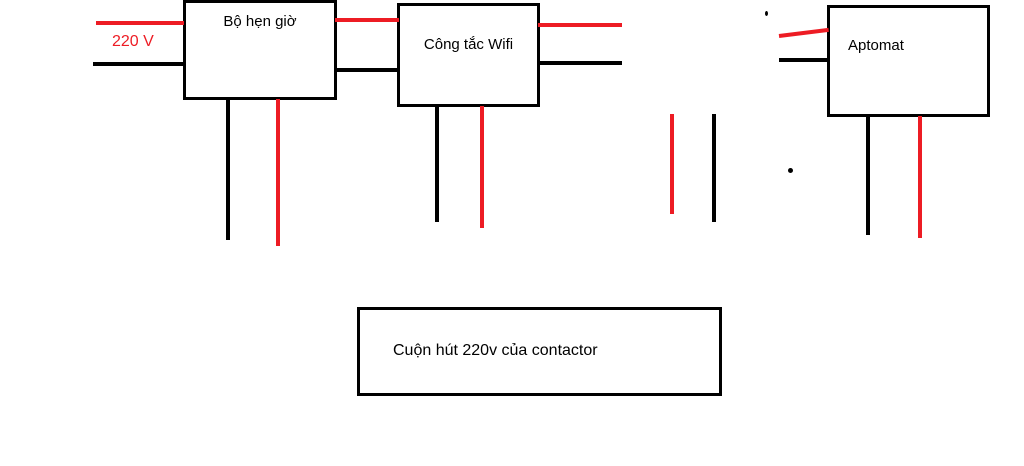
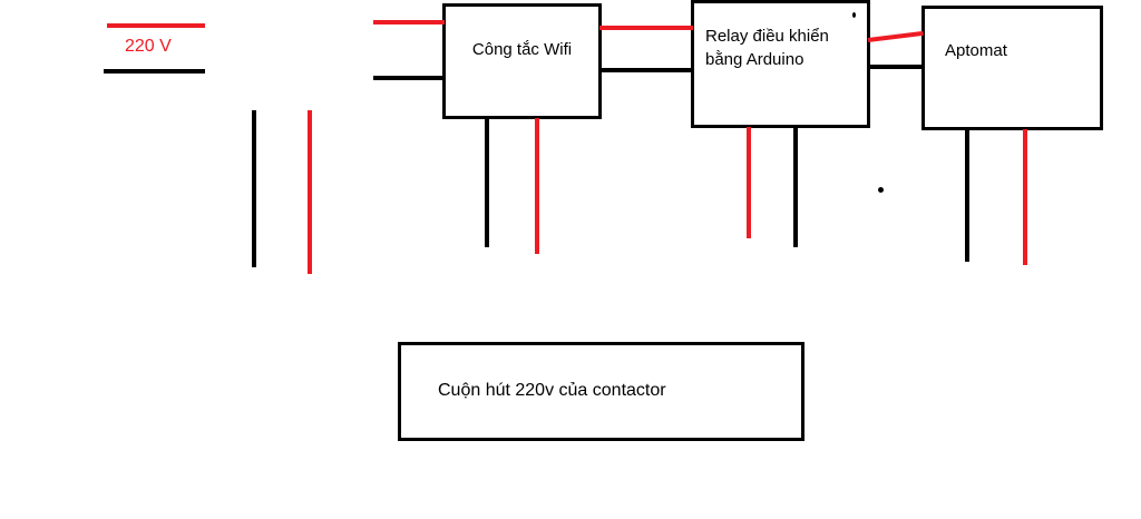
  220 V
- Bộ hẹn giờ
  Công tắc Wifi
+ Relay điều khiển bằng Arduino
  Aptomat
  Cuộn hút 220v của contactor
